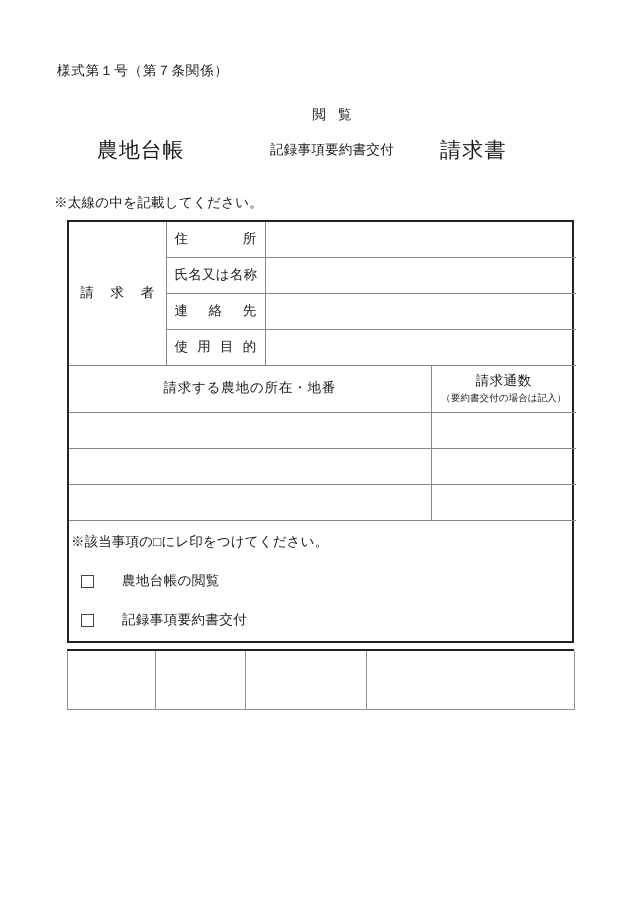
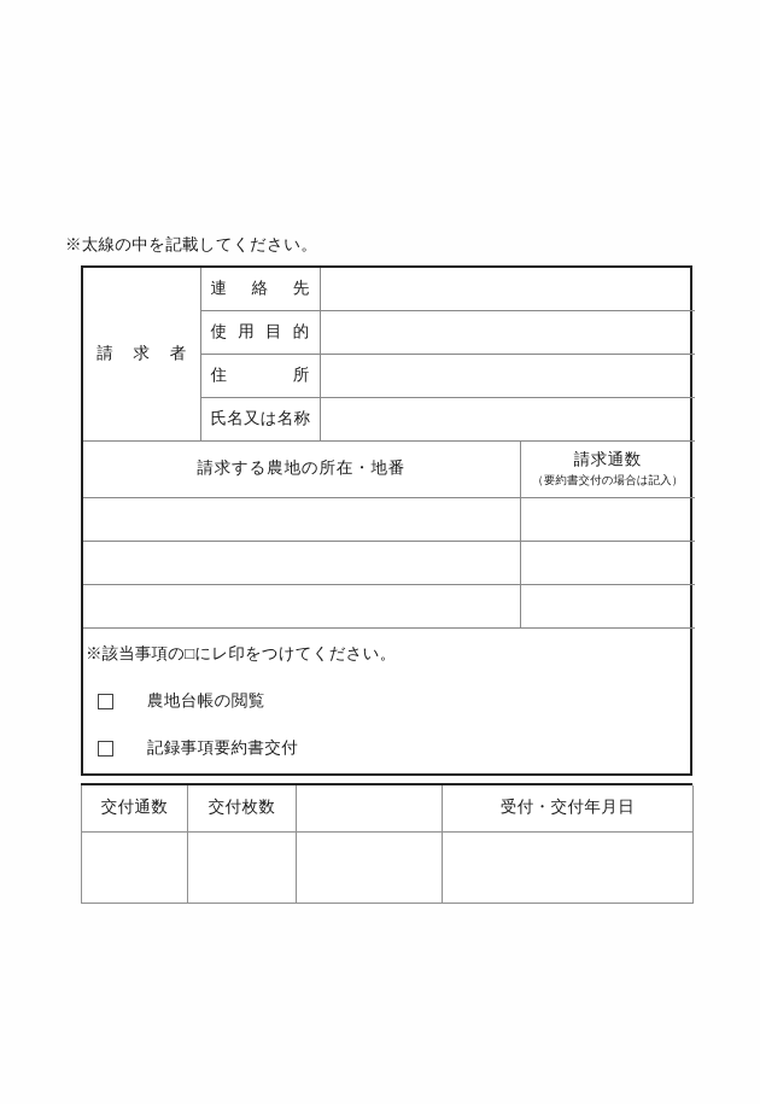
- 様式第１号（第７条関係）
- 農地台帳
- 閲覧
- 記録事項要約書交付
- 請求書
  ※太線の中を記載してください。
- 請求者	住所
+ 請求者	連絡先
- 氏名又は名称
+ 使用目的
- 連絡先
+ 住所
- 使用目的
+ 氏名又は名称
  請求する農地の所在・地番	請求通数 （要約書交付の場合は記入）
  ※該当事項の□にレ印をつけてください。 農地台帳の閲覧 記録事項要約書交付
+ 交付通数	交付枚数		受付・交付年月日
